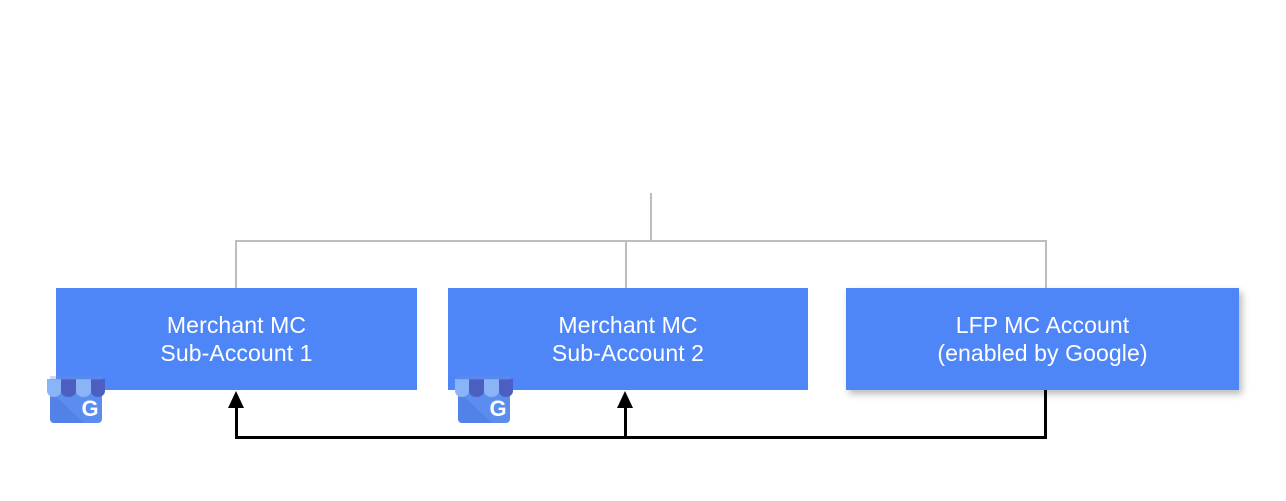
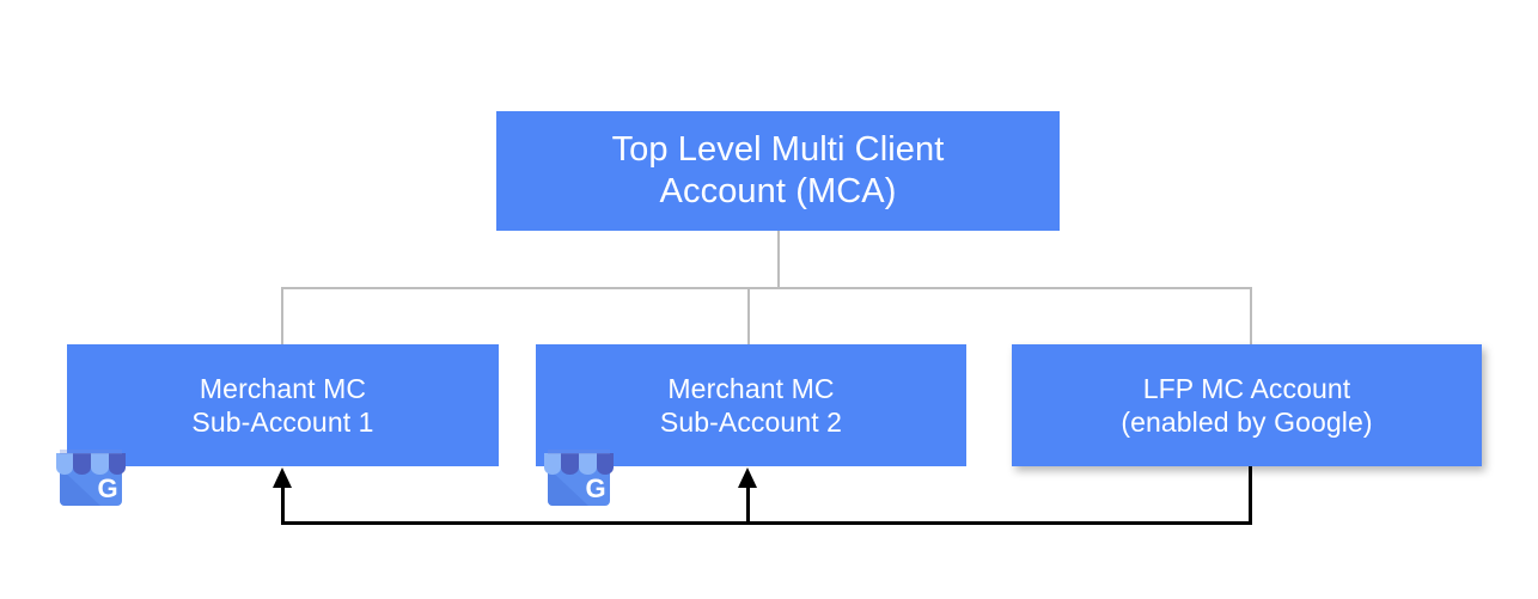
+ Top Level Multi Client
+ Account (MCA)
  Merchant MC
  Sub-Account 1
  Merchant MC
  Sub-Account 2
  LFP MC Account
  (enabled by Google)
  G
  G
